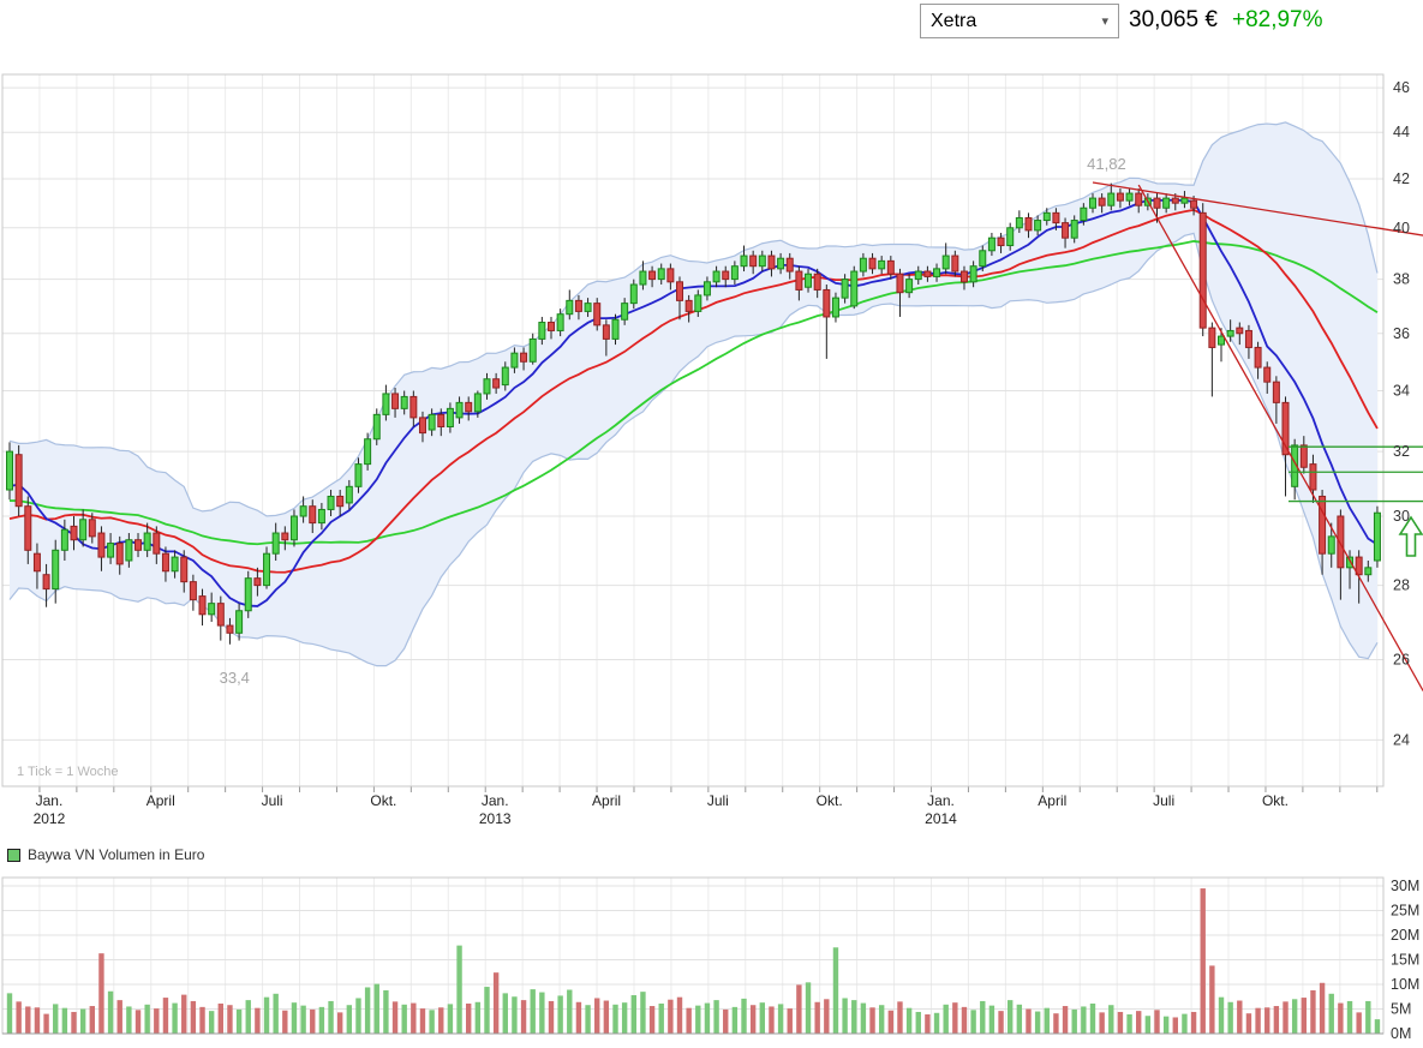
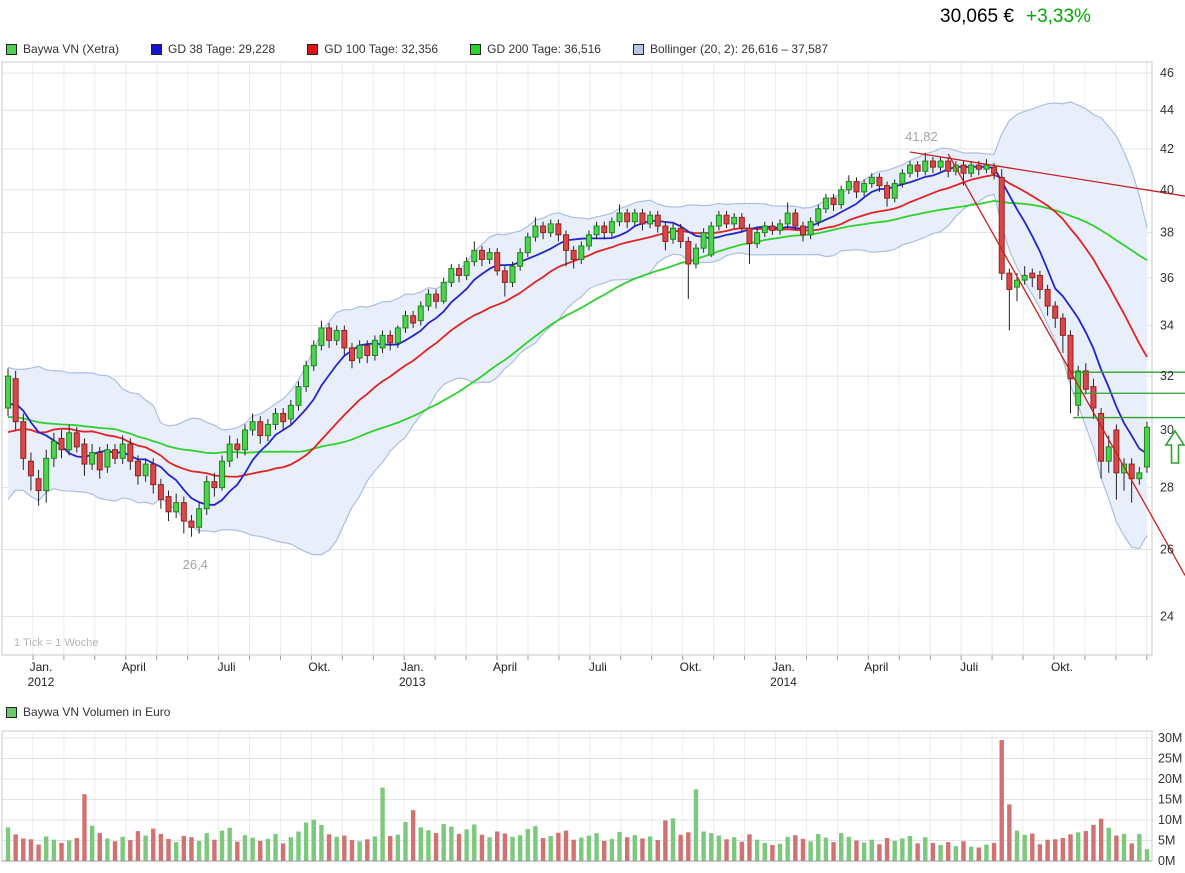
  46
  44
  42
  40
  38
  36
  34
  32
  30
  28
  26
  24
  30M
  25M
  20M
  15M
  10M
  5M
  0M
  Jan.
  2012
  April
  Juli
  Okt.
  Jan.
  2013
  April
  Juli
  Okt.
  Jan.
  2014
  April
  Juli
  Okt.
  41,82
- 33,4
+ 26,4
  1 Tick = 1 Woche
- Xetra
- ▾
- 30,065 € +82,97%
+ 30,065 € +3,33%
+ Baywa VN (Xetra)
+ GD 38 Tage: 29,228
+ GD 100 Tage: 32,356
+ GD 200 Tage: 36,516
+ Bollinger (20, 2): 26,616 – 37,587
  Baywa VN Volumen in Euro
